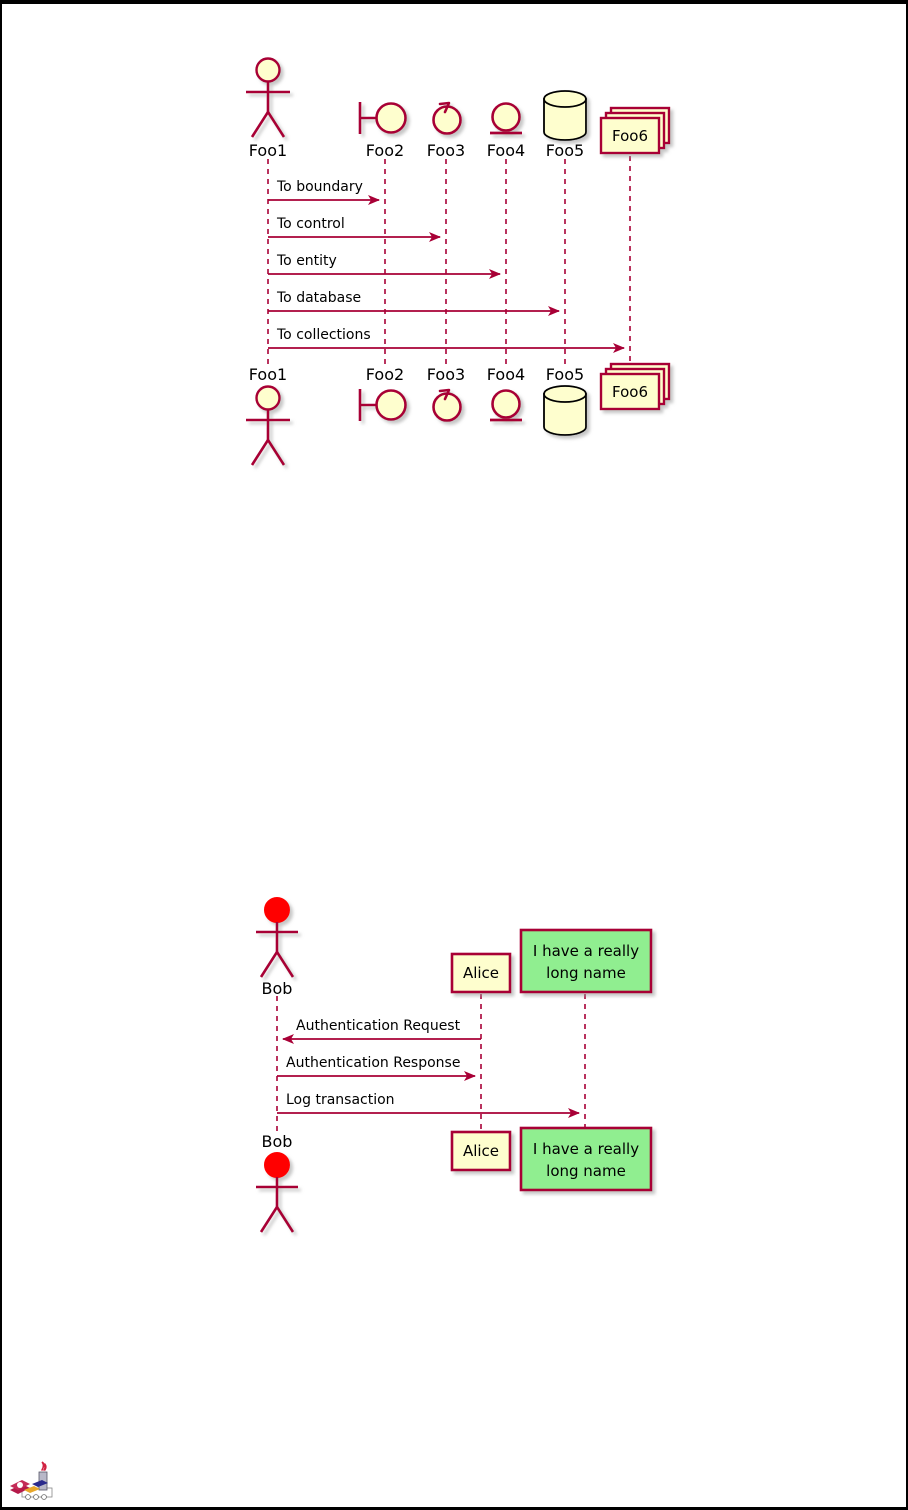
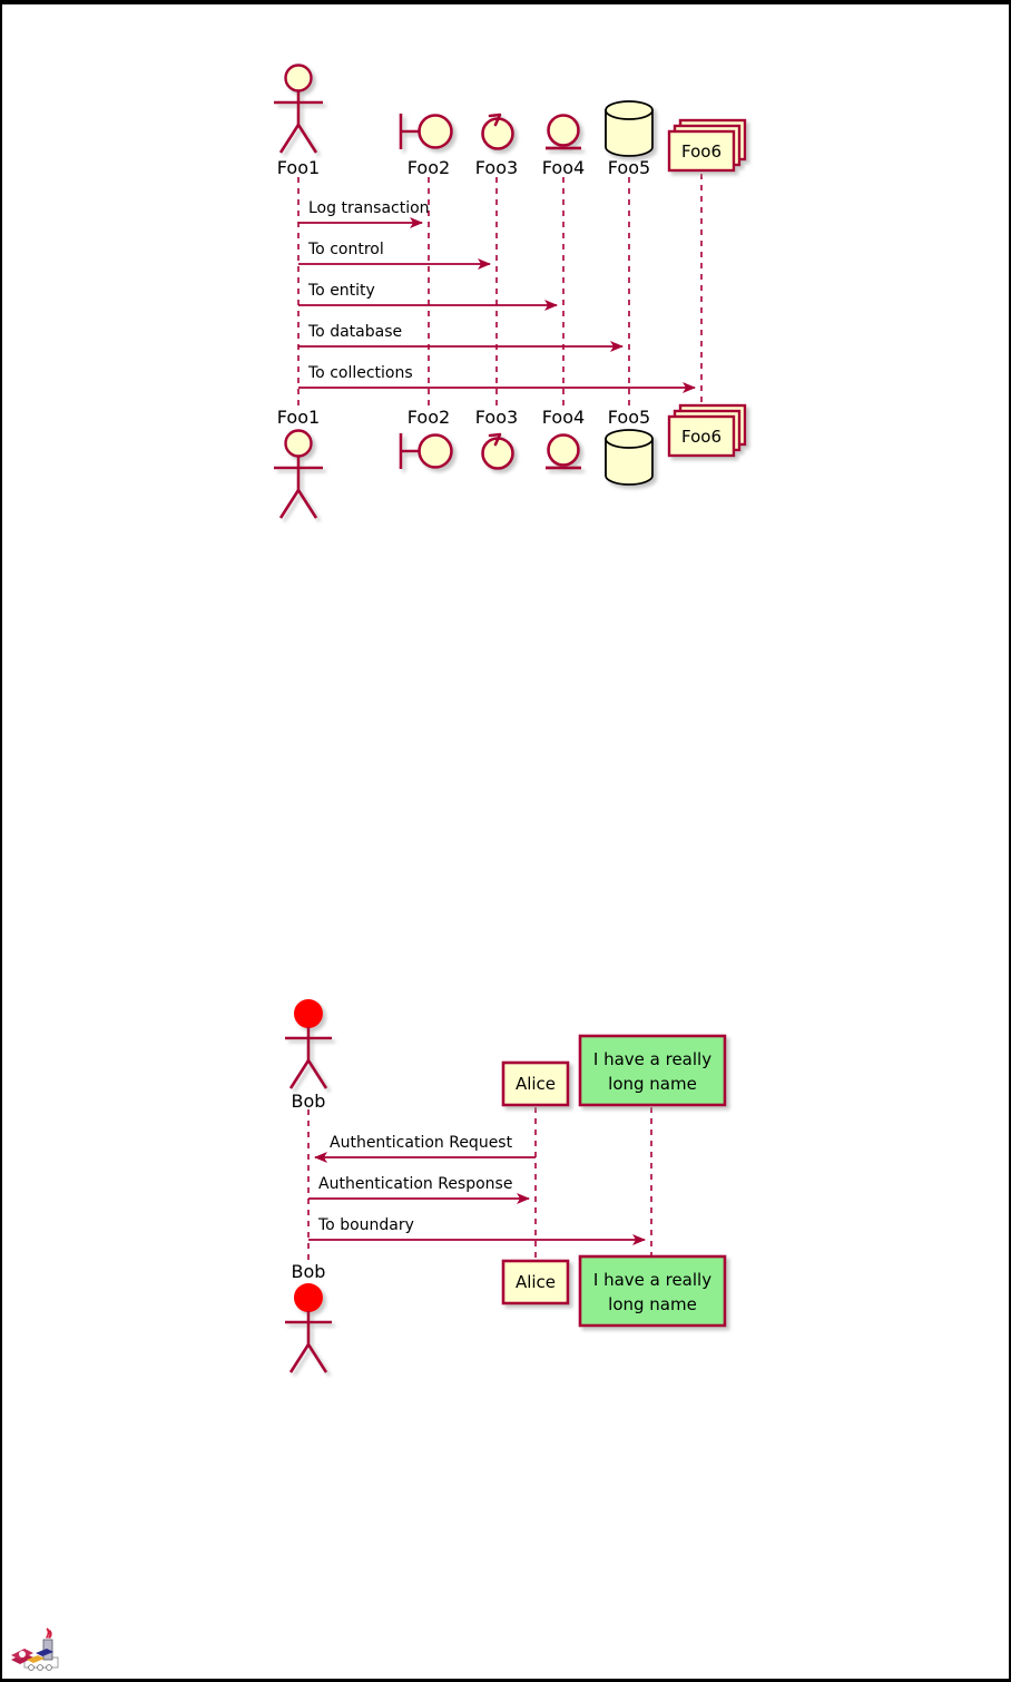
  Foo1
  Foo2
  Foo3
  Foo4
  Foo5
  Foo6
- To boundary
+ Log transaction
  To control
  To entity
  To database
  To collections
  Foo1
  Foo2
  Foo3
  Foo4
  Foo5
  Foo6
  Bob
  Alice
  I have a really
  long name
  Authentication Request
  Authentication Response
- Log transaction
+ To boundary
  Bob
  Alice
  I have a really
  long name
